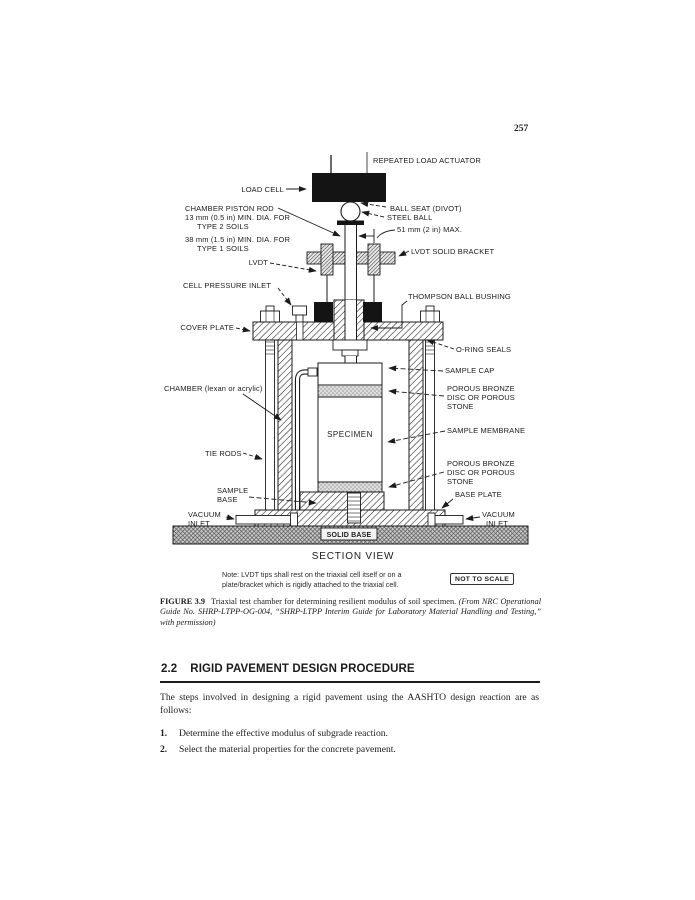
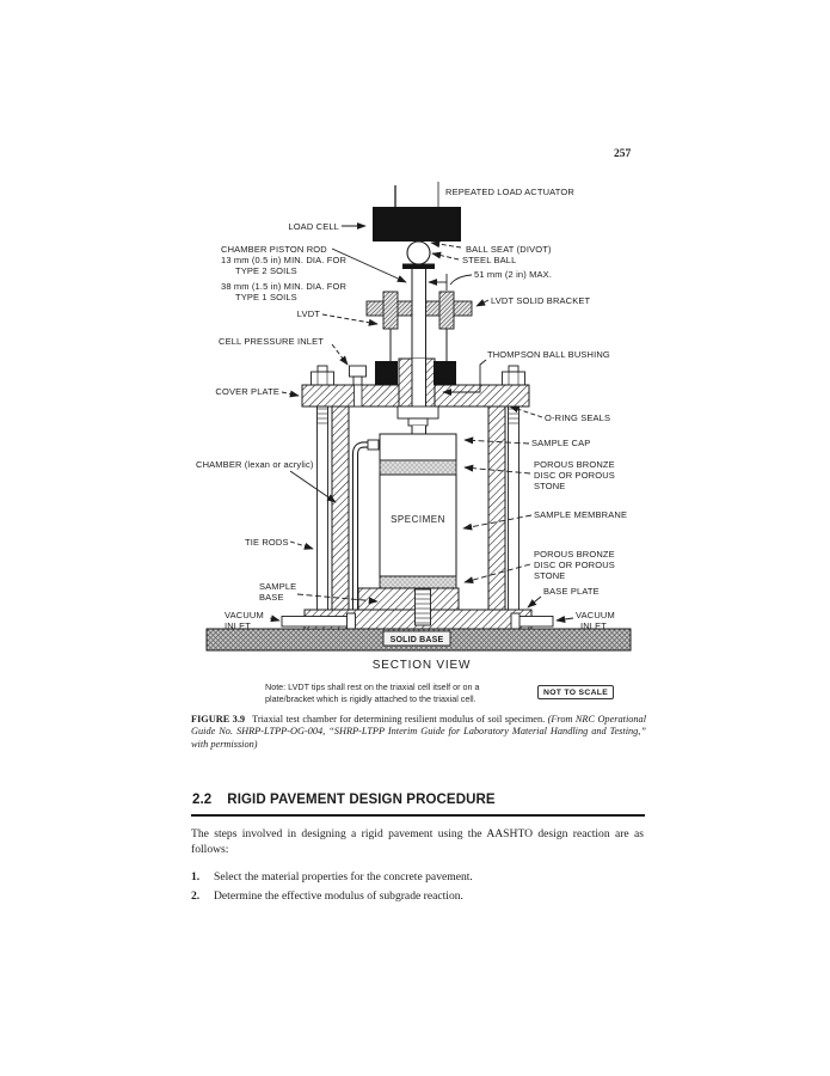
  257
  REPEATED LOAD ACTUATOR
  LOAD CELL
  BALL SEAT (DIVOT)
  STEEL BALL
  51 mm (2 in) MAX.
  CHAMBER PISTON ROD
  13 mm (0.5 in) MIN. DIA. FOR
  TYPE 2 SOILS
  38 mm (1.5 in) MIN. DIA. FOR
  TYPE 1 SOILS
  LVDT
  LVDT SOLID BRACKET
  CELL PRESSURE INLET
  THOMPSON BALL BUSHING
  COVER PLATE
  O-RING SEALS
  CHAMBER (lexan or acrylic)
  TIE RODS
  SPECIMEN
  SAMPLE CAP
  POROUS BRONZE
  DISC OR POROUS
  STONE
  SAMPLE MEMBRANE
  POROUS BRONZE
  DISC OR POROUS
  STONE
  SAMPLE
  BASE
  BASE PLATE
  VACUUM
  INLET
  VACUUM
  INLET
  SECTION VIEW
  Note: LVDT tips shall rest on the triaxial cell itself or on a
  plate/bracket which is rigidly attached to the triaxial cell.
  FIGURE 3.9 Triaxial test chamber for determining resilient modulus of soil specimen. (From NRC Operational Guide No. SHRP-LTPP-OG-004, “SHRP-LTPP Interim Guide for Laboratory Material Handling and Testing,” with permission)
  2.2
  RIGID PAVEMENT DESIGN PROCEDURE
  The steps involved in designing a rigid pavement using the AASHTO design reaction are as follows:
  1.
- Determine the effective modulus of subgrade reaction.
+ Select the material properties for the concrete pavement.
  2.
- Select the material properties for the concrete pavement.
+ Determine the effective modulus of subgrade reaction.
